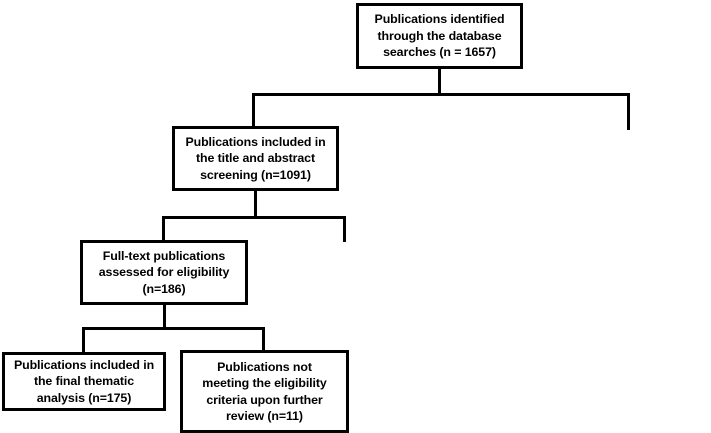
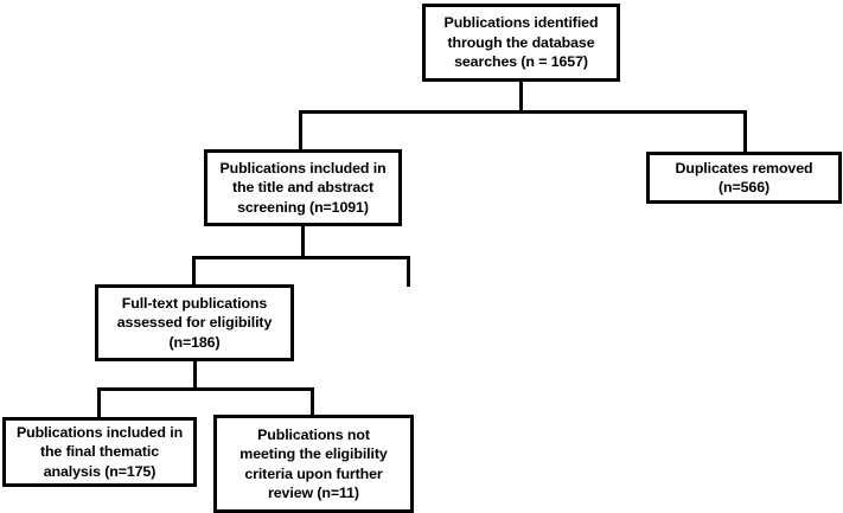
  Publications identified
  through the database
  searches (n = 1657)
  Publications included in
  the title and abstract
  screening (n=1091)
+ Duplicates removed
+ (n=566)
  Full-text publications
  assessed for eligibility
  (n=186)
  Publications included in
  the final thematic
  analysis (n=175)
  Publications not
  meeting the eligibility
  criteria upon further
  review (n=11)
